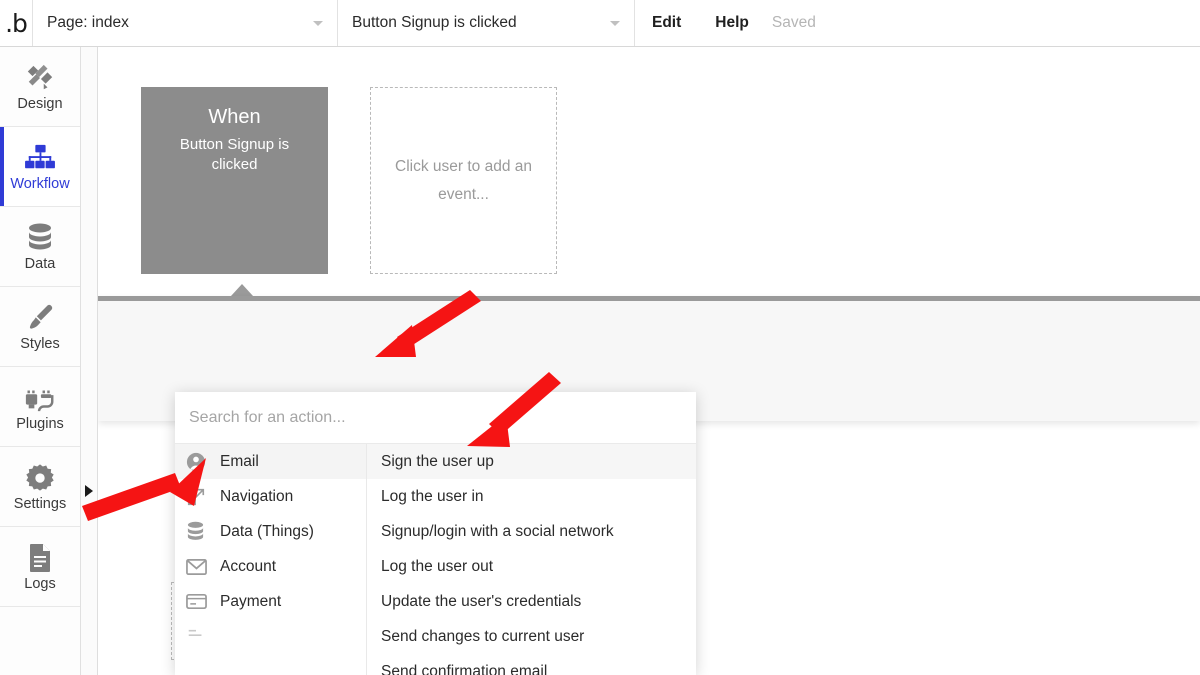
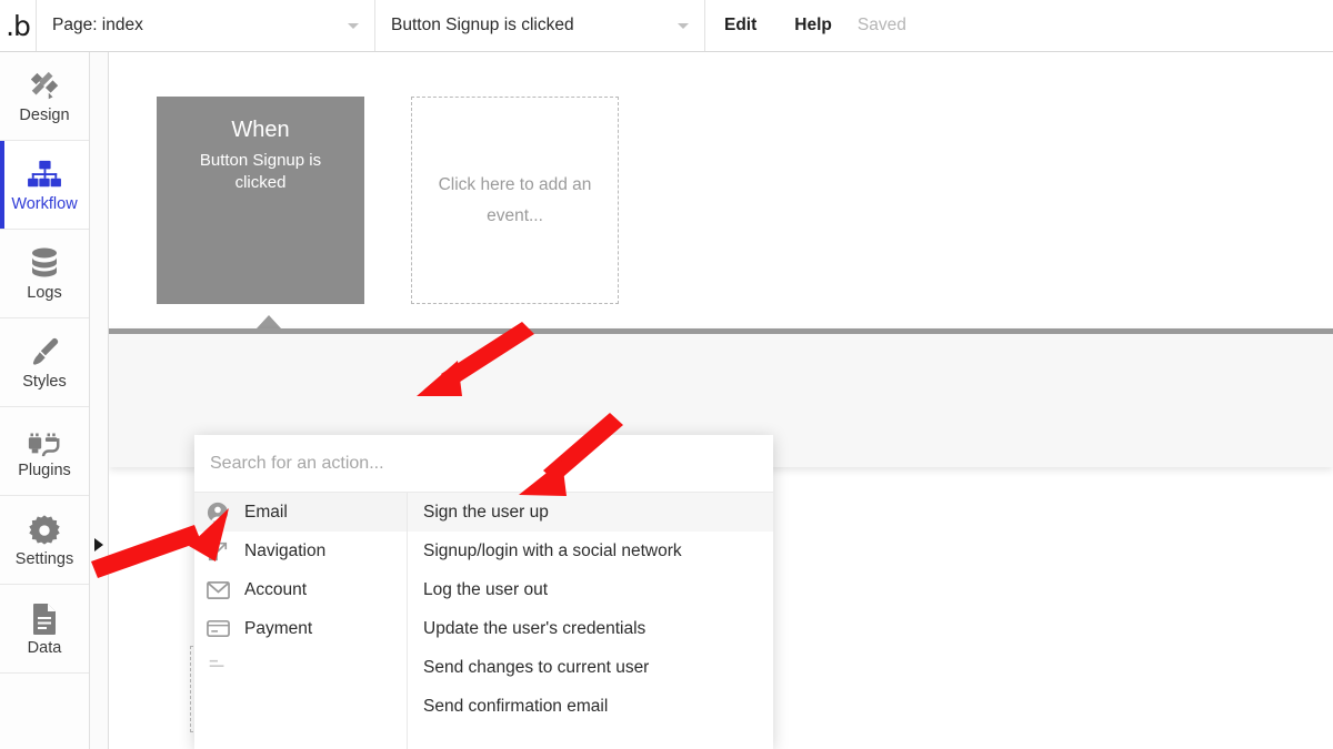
  .b
  Page: index
  Button Signup is clicked
  Edit
  Help
  Saved
  Design
  Workflow
- Data
+ Logs
  Styles
  Plugins
  Settings
- Logs
+ Data
  When
  Button Signup is clicked
- Click user to add an event...
+ Click here to add an event...
  Search for an action...
  Email
  Navigation
- Data (Things)
  Account
  Payment
  Sign the user up
- Log the user in
  Signup/login with a social network
  Log the user out
  Update the user's credentials
  Send changes to current user
  Send confirmation email
